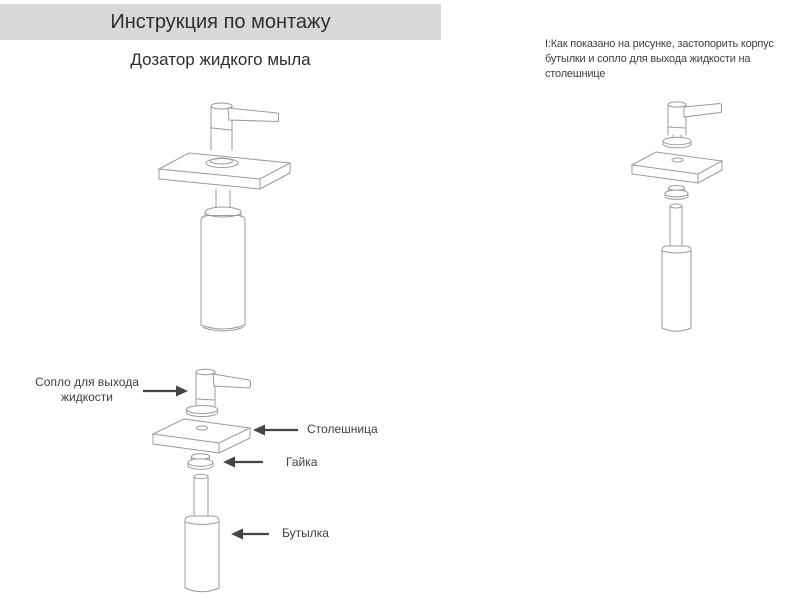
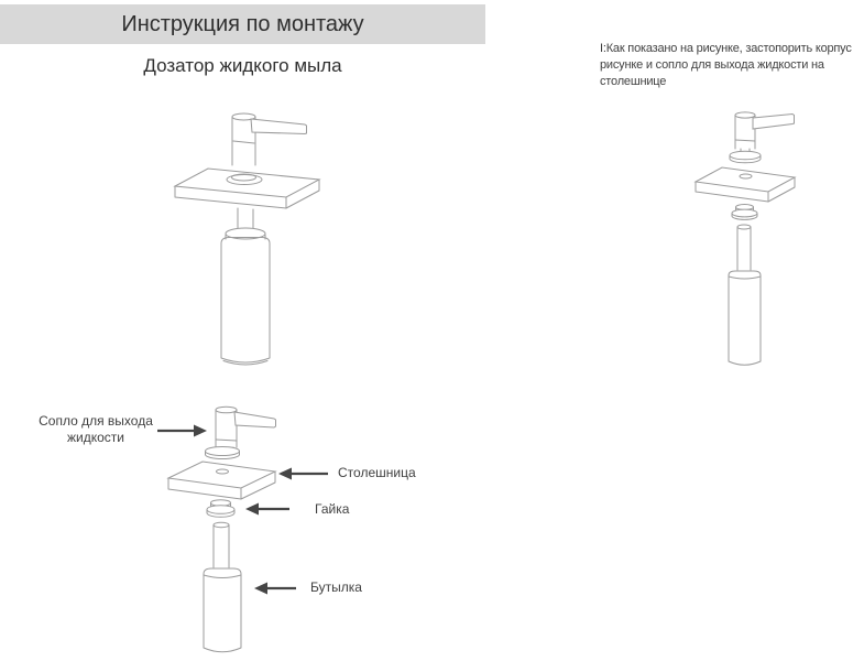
  Инструкция по монтажу
  Дозатор жидкого мыла
- I:Как показано на рисунке, застопорить корпус бутылки и сопло для выхода жидкости на столешнице
+ I:Как показано на рисунке, застопорить корпус рисунке и сопло для выхода жидкости на столешнице
  Сопло для выхода жидкости
  Столешница
  Гайка
  Бутылка
